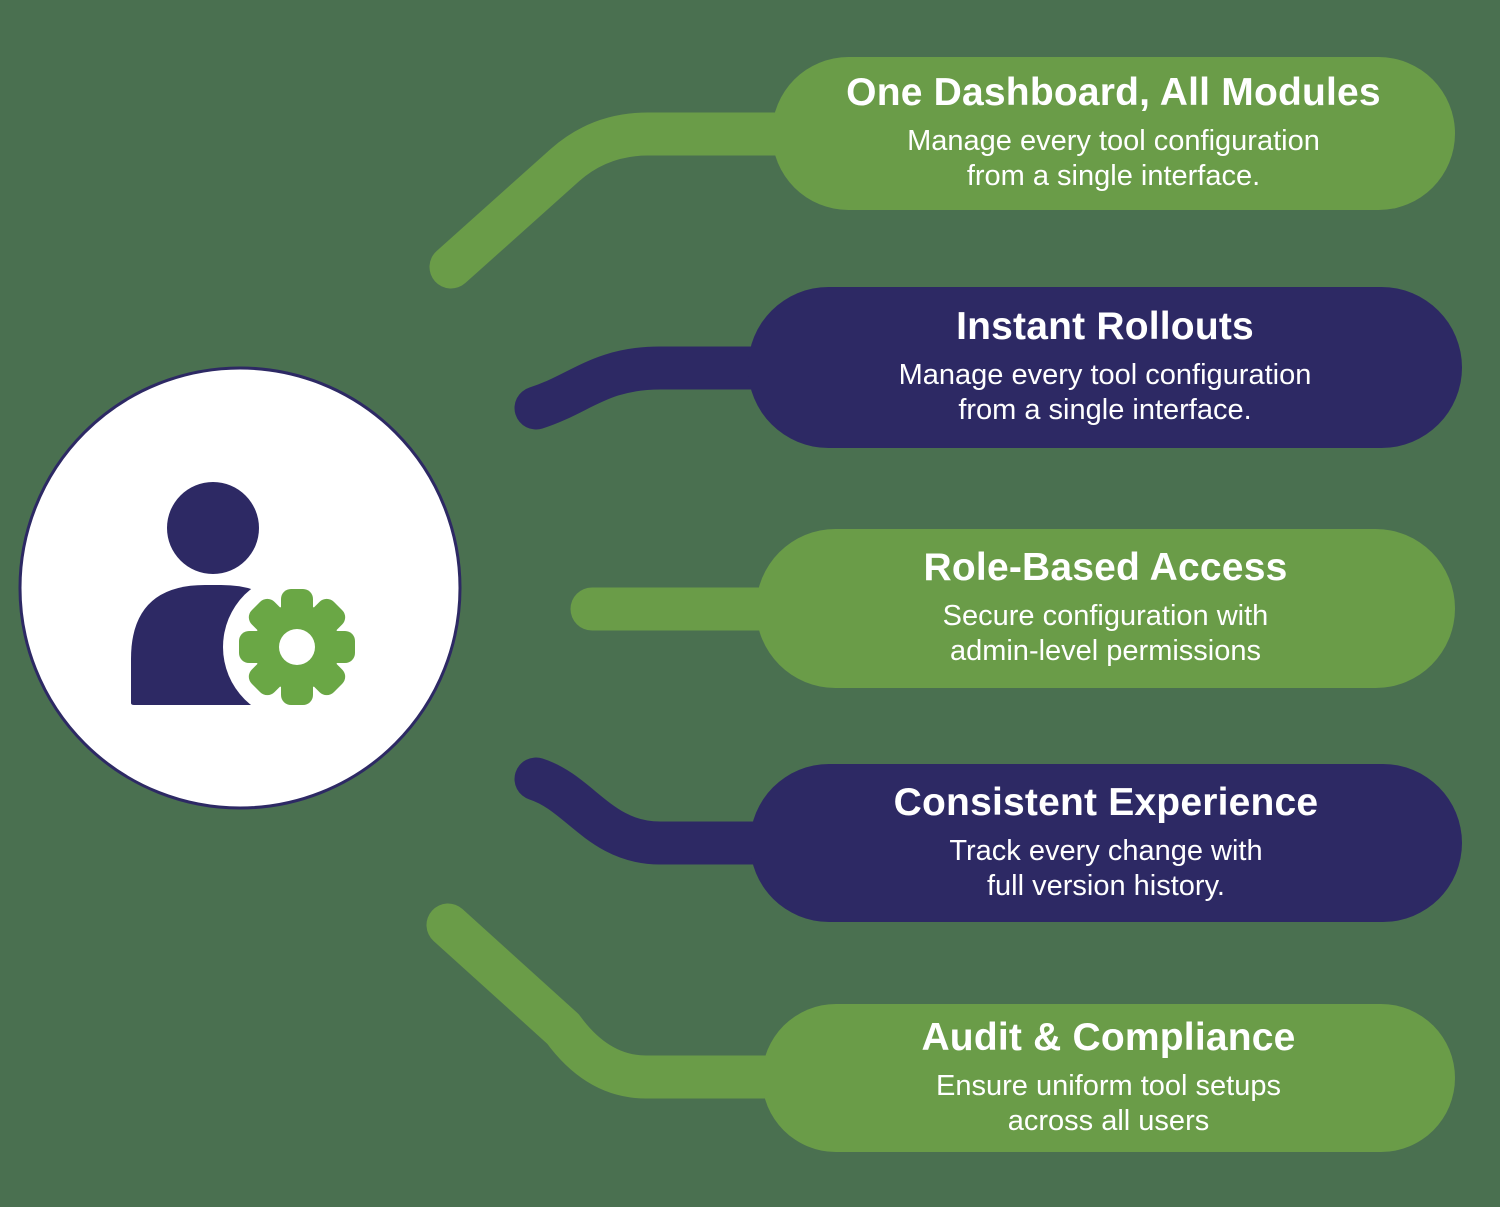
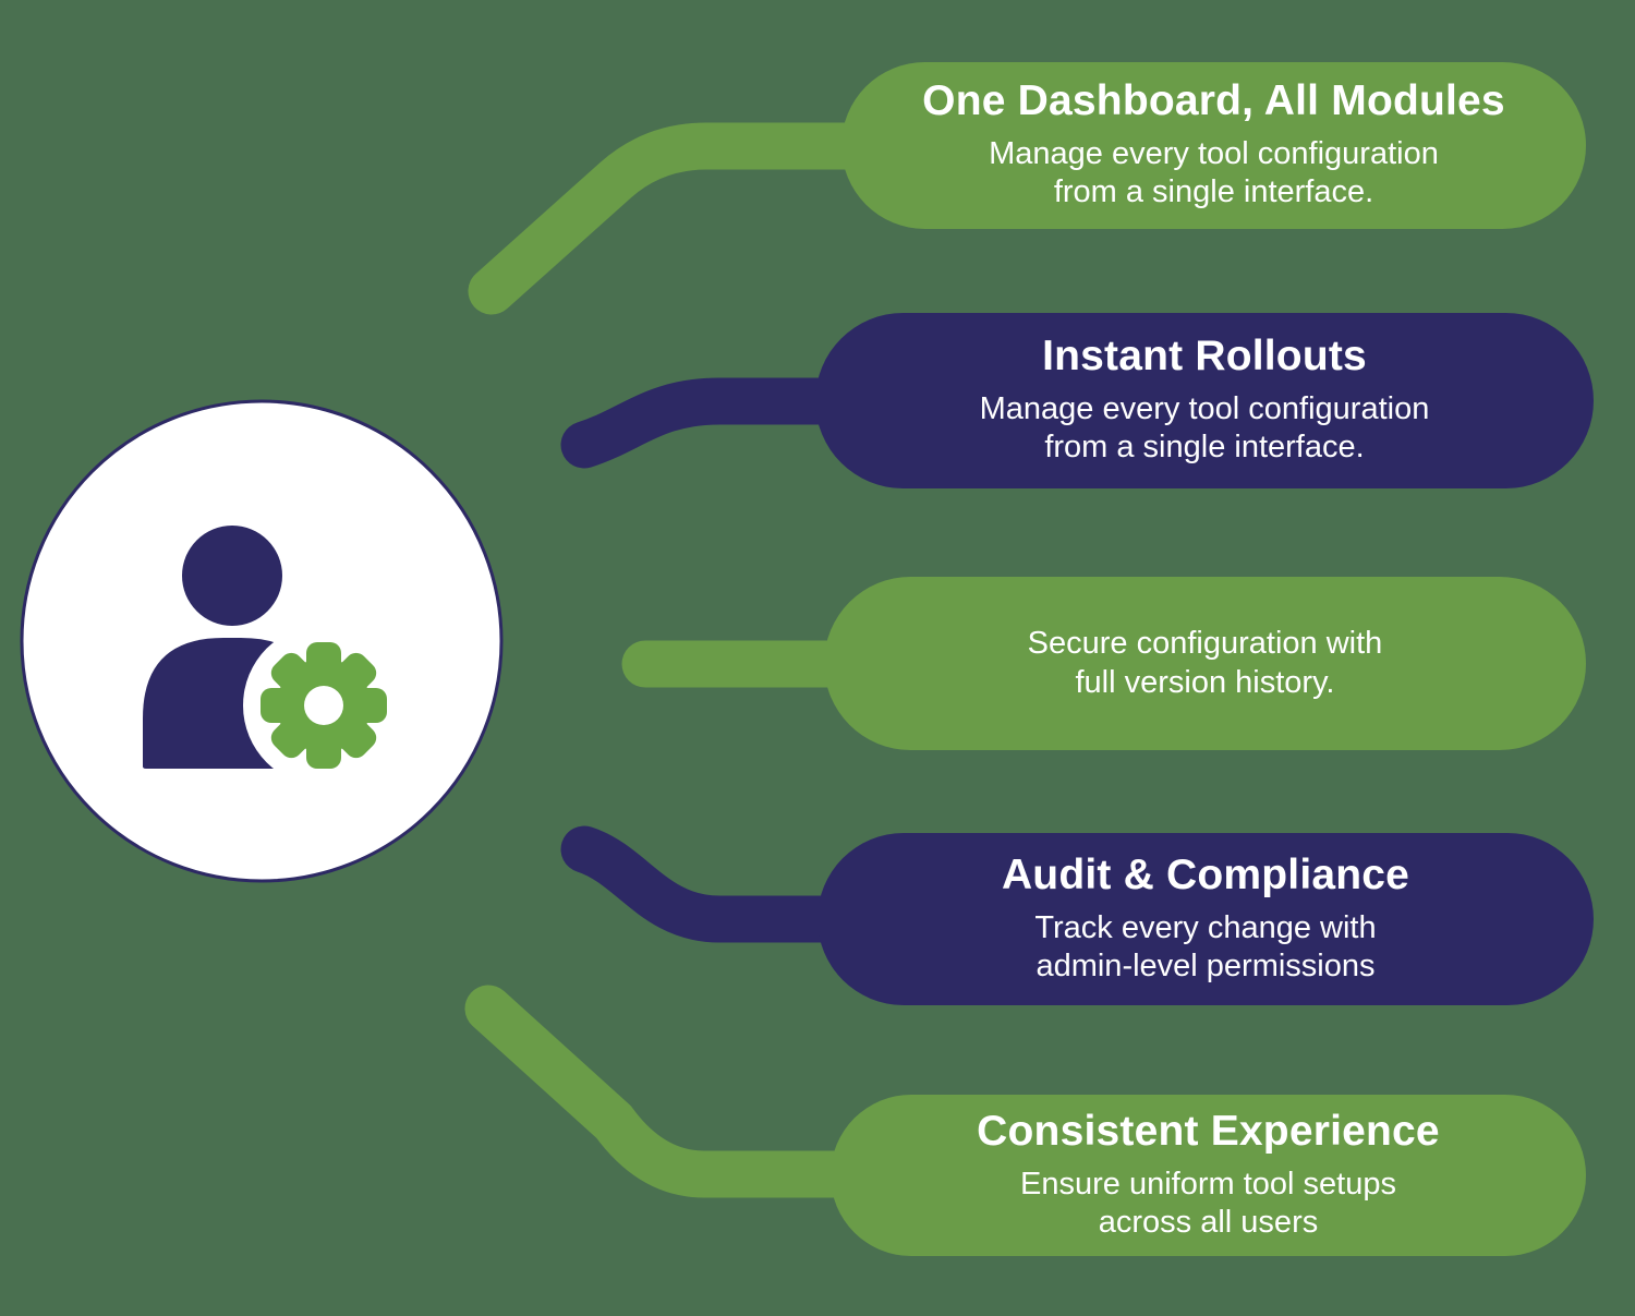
  One Dashboard, All Modules
  Manage every tool configuration
  from a single interface.
  Instant Rollouts
  Manage every tool configuration
  from a single interface.
- Role-Based Access
  Secure configuration with
- admin-level permissions
+ full version history.
- Consistent Experience
+ Audit & Compliance
  Track every change with
- full version history.
+ admin-level permissions
- Audit & Compliance
+ Consistent Experience
  Ensure uniform tool setups
  across all users
